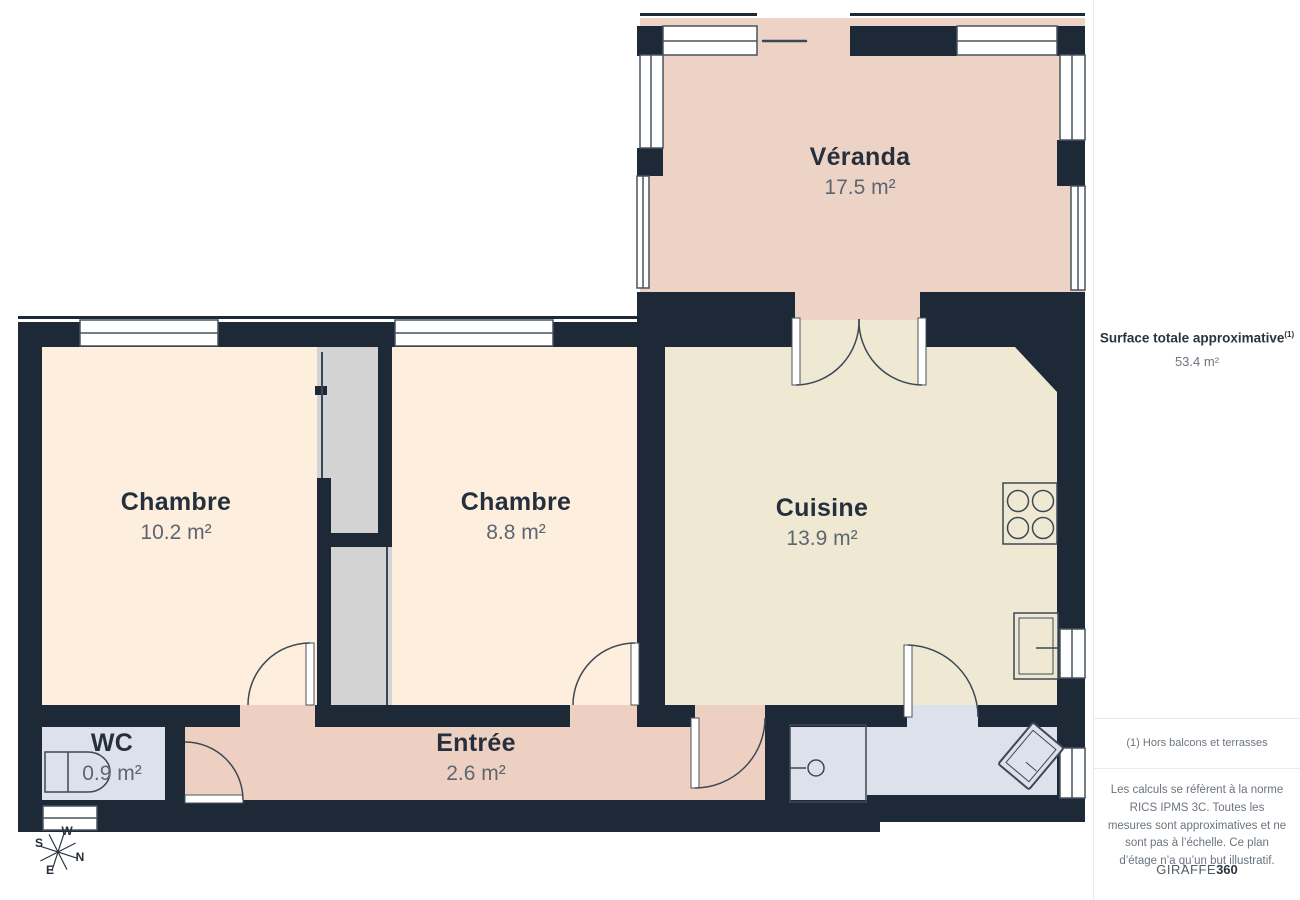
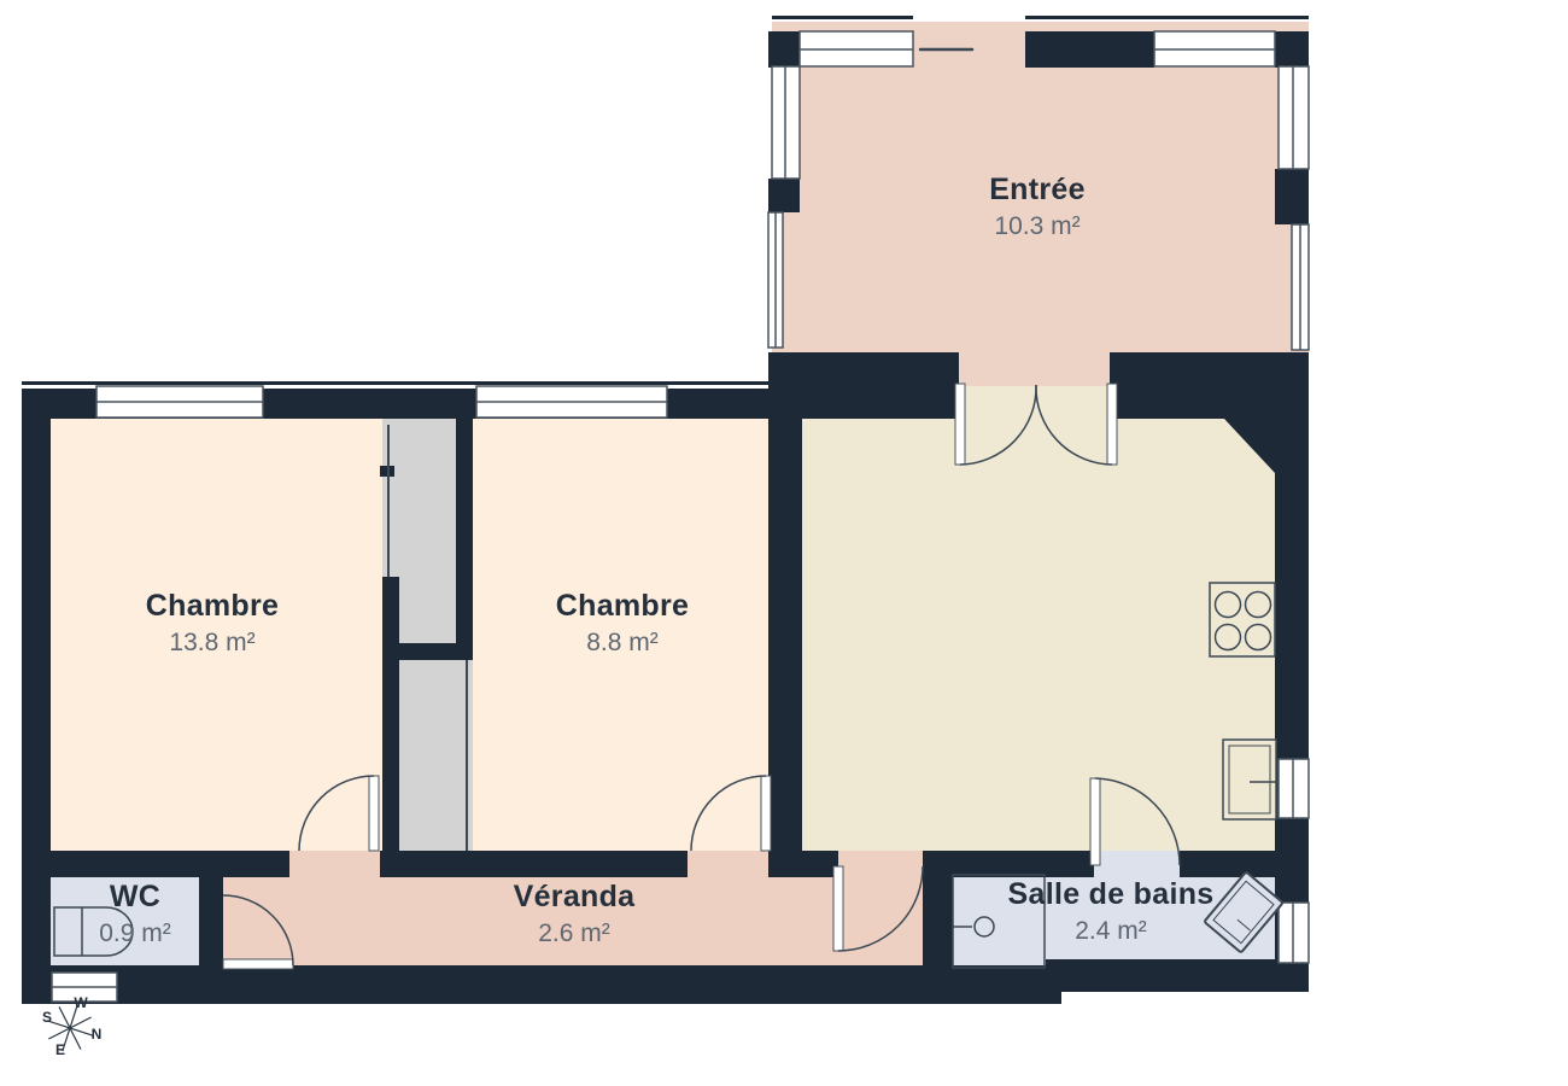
- Véranda
+ Entrée
- 17.5 m²
+ 10.3 m²
  Chambre
- 10.2 m²
+ 13.8 m²
  Chambre
  8.8 m²
- Cuisine
- 13.9 m²
  WC
  0.9 m²
- Entrée
+ Véranda
  2.6 m²
+ Salle de bains
+ 2.4 m²
  W
  S
  N
  E
- Surface totale approximative(1)
- 53.4 m²
- (1) Hors balcons et terrasses
- Les calculs se réfèrent à la norme RICS IPMS 3C. Toutes les mesures sont approximatives et ne sont pas à l’échelle. Ce plan d’étage n’a qu’un but illustratif.
- GIRAFFE360
